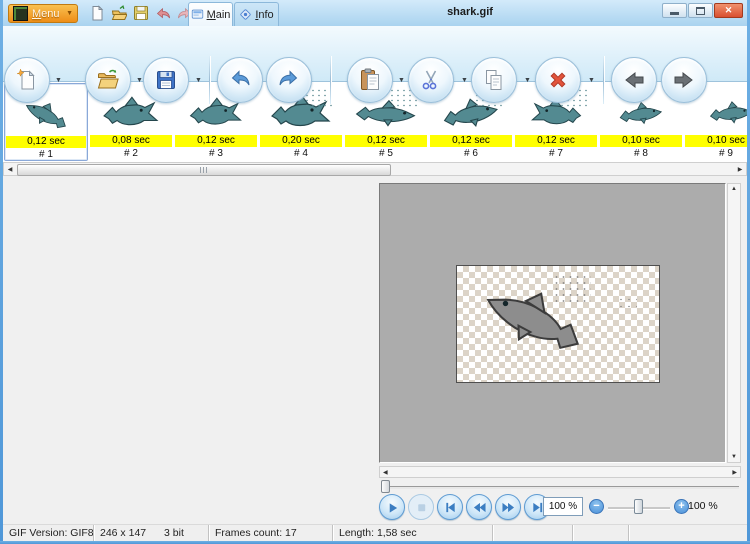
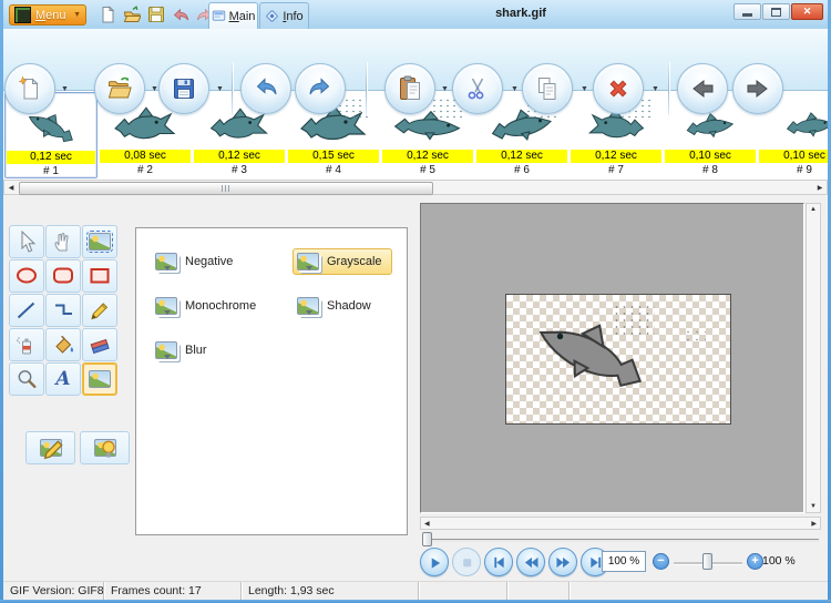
  Menu
  Main
  Info
  shark.gif
  ✕
  0,12 sec
  # 1
  0,08 sec
  # 2
  0,12 sec
  # 3
- 0,20 sec
+ 0,15 sec
  # 4
  0,12 sec
  # 5
  0,12 sec
  # 6
  0,12 sec
  # 7
  0,10 sec
  # 8
  0,10 sec
  # 9
+ A
+ Negative
+ Grayscale
+ Monochrome
+ Shadow
+ Blur
  100 %
  −
  +
  100 %
  GIF Version: GIF8
- 246 x 147 3 bit
  Frames count: 17
- Length: 1,58 sec
+ Length: 1,93 sec
